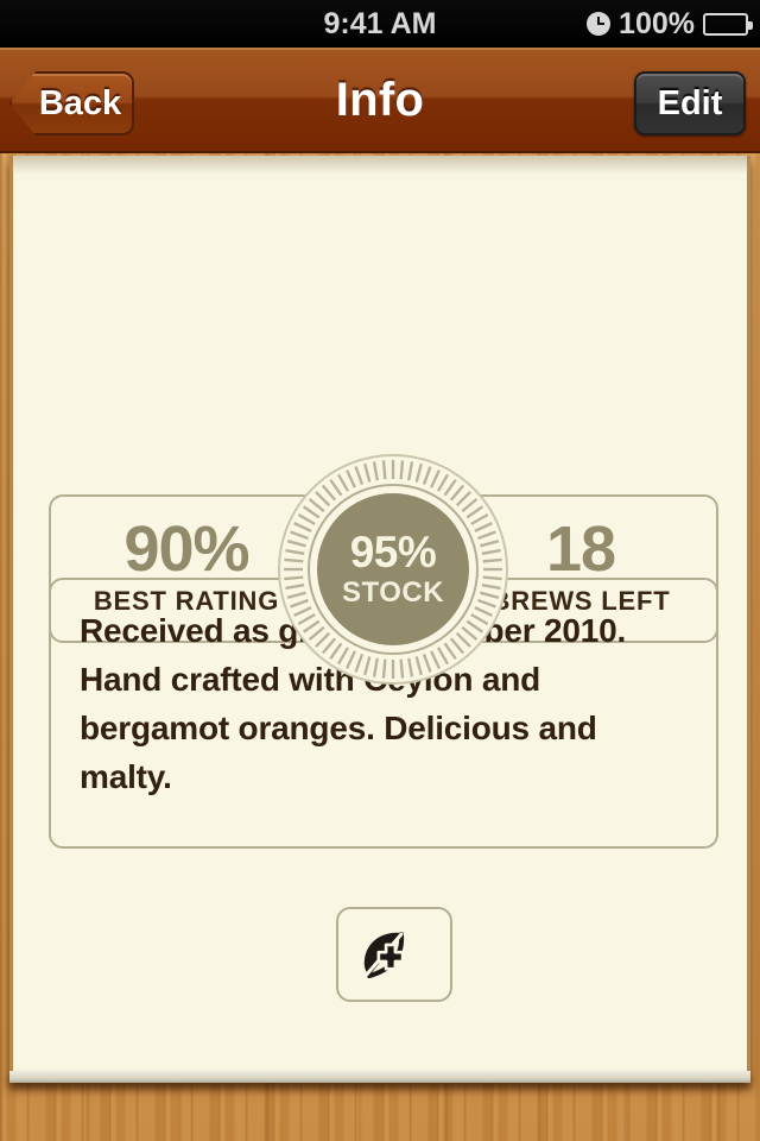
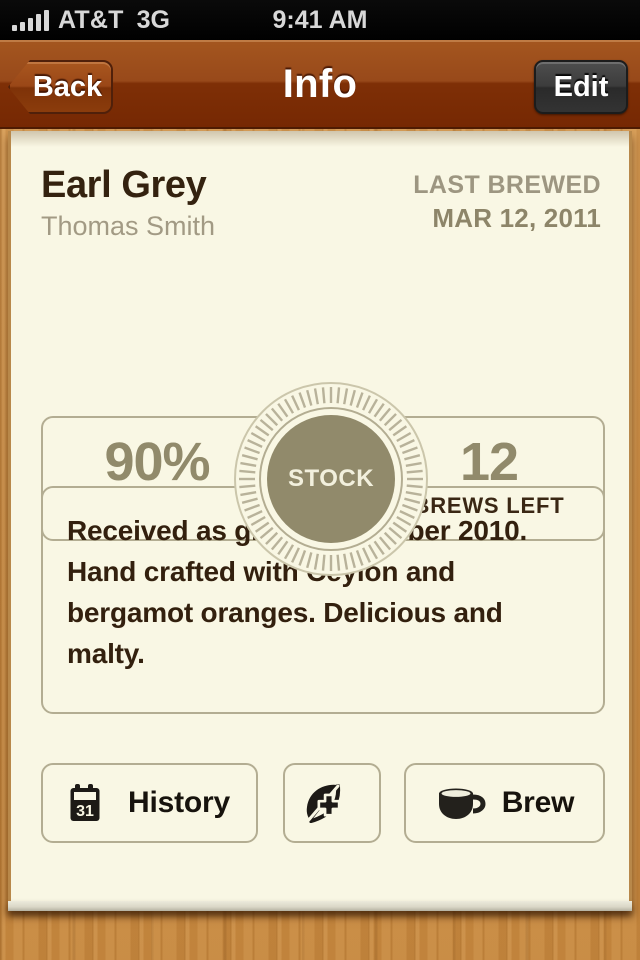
+ AT&T
+ 3G
  9:41 AM
- 100%
  Back
  Info
  Edit
+ Earl Grey
+ Thomas Smith
+ LAST BREWED
+ MAR 12, 2011
  90%
- BEST RATING
- 18
+ 12
  REWS LEFT
- 95%
  STOCK
  Received as gber 2010. Hand crafted withlon and bergamot oranges. Delicious and malty.
+ 31
+ History
+ Brew
